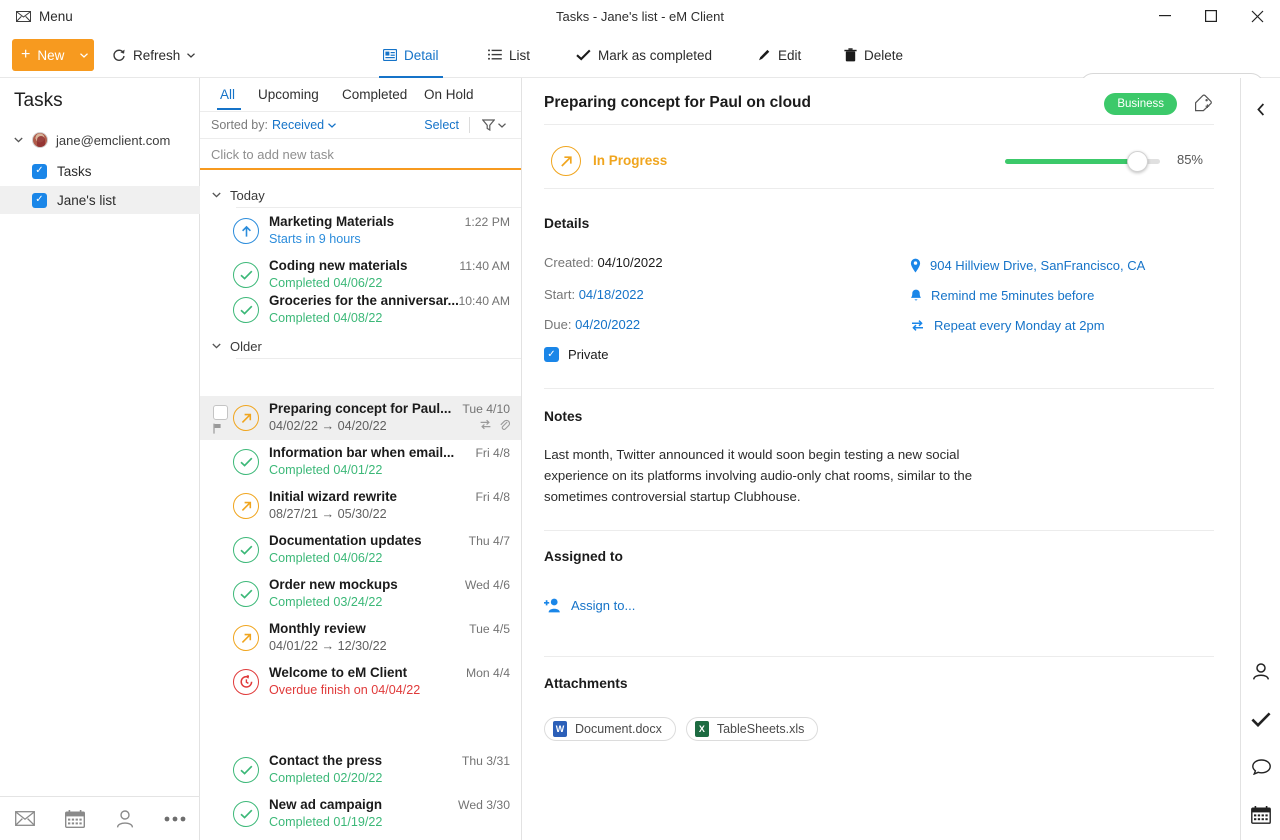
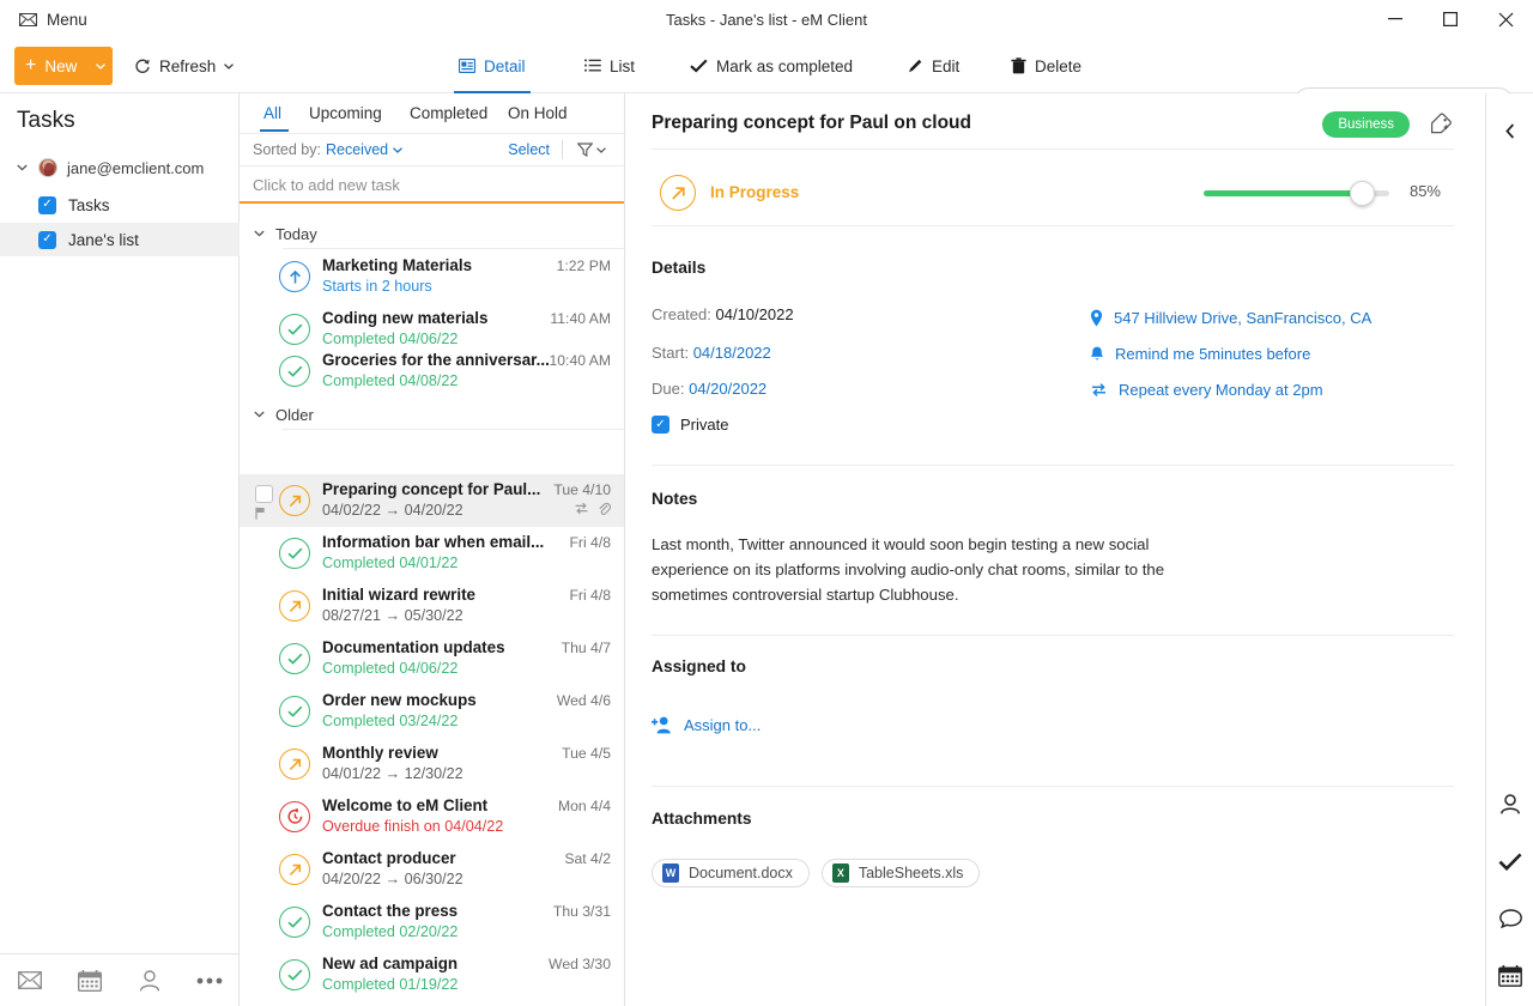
  Tasks - Jane's list - eM Client
  Menu
  +
  New
  Refresh
  Detail
  List
  Mark as completed
  Edit
  Delete
  Tasks
  jane@emclient.com
  ✓
  Tasks
  ✓
  Jane's list
  All
  Upcoming
  Completed
  On Hold
  Sorted by:
  Received
  Select
  Click to add new task
  Today
  Marketing Materials
- Starts in 9 hours
+ Starts in 2 hours
  1:22 PM
  Coding new materials
  Completed 04/06/22
  11:40 AM
  Groceries for the anniversar...
  Completed 04/08/22
  10:40 AM
  Older
  Preparing concept for Paul...
  04/02/22 → 04/20/22
  Tue 4/10
  Information bar when email...
  Completed 04/01/22
  Fri 4/8
  Initial wizard rewrite
  08/27/21 → 05/30/22
  Fri 4/8
  Documentation updates
  Completed 04/06/22
  Thu 4/7
  Order new mockups
  Completed 03/24/22
  Wed 4/6
  Monthly review
  04/01/22 → 12/30/22
  Tue 4/5
  Welcome to eM Client
  Overdue finish on 04/04/22
  Mon 4/4
+ Contact producer
+ 04/20/22 → 06/30/22
+ Sat 4/2
  Contact the press
  Completed 02/20/22
  Thu 3/31
  New ad campaign
  Completed 01/19/22
  Wed 3/30
  Preparing concept for Paul on cloud
  Business
  In Progress
  85%
  Details
  Created: 04/10/2022
  Start: 04/18/2022
  Due: 04/20/2022
  ✓
  Private
- 904 Hillview Drive, SanFrancisco, CA
+ 547 Hillview Drive, SanFrancisco, CA
  Remind me 5minutes before
  Repeat every Monday at 2pm
  Notes
  Last month, Twitter announced it would soon begin testing a new social experience on its platforms involving audio-only chat rooms, similar to the sometimes controversial startup Clubhouse.
  Assigned to
  Assign to...
  Attachments
  W
  Document.docx
  X
  TableSheets.xls
